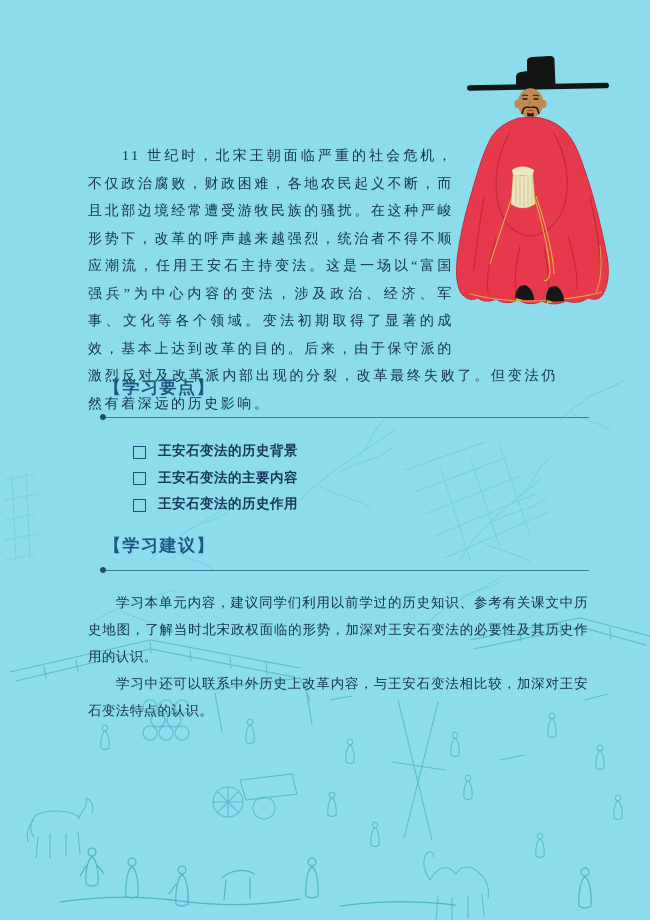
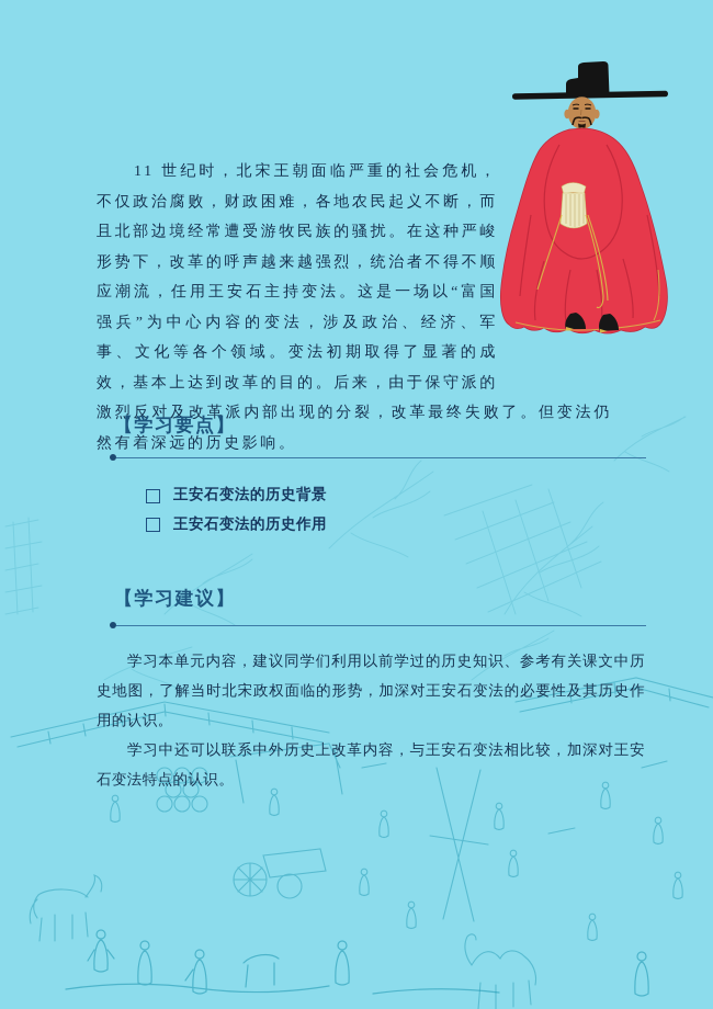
  11 世纪时，北宋王朝面临严重的社会危机，不仅政治腐败，财政困难，各地农民起义不断，而且北部边境经常遭受游牧民族的骚扰。在这种严峻形势下，改革的呼声越来越强烈，统治者不得不顺应潮流，任用王安石主持变法。这是一场以“富国强兵”为中心内容的变法，涉及政治、经济、军事、文化等各个领域。变法初期取得了显著的成效，基本上达到改革的目的。后来，由于保守派的激烈反对及改革派内部出现的分裂，改革最终失败了。但变法仍然有着深远的历史影响。
  【学习要点】
  王安石变法的历史背景
- 王安石变法的主要内容
  王安石变法的历史作用
  【学习建议】
  学习本单元内容，建议同学们利用以前学过的历史知识、参考有关课文中历史地图，了解当时北宋政权面临的形势，加深对王安石变法的必要性及其历史作用的认识。
  学习中还可以联系中外历史上改革内容，与王安石变法相比较，加深对王安石变法特点的认识。
